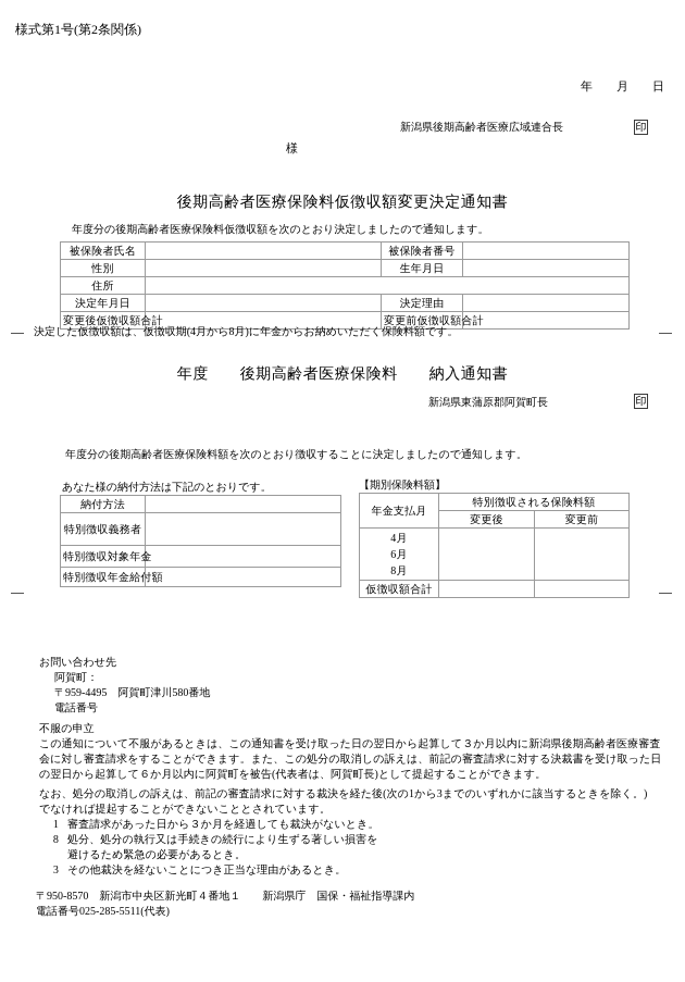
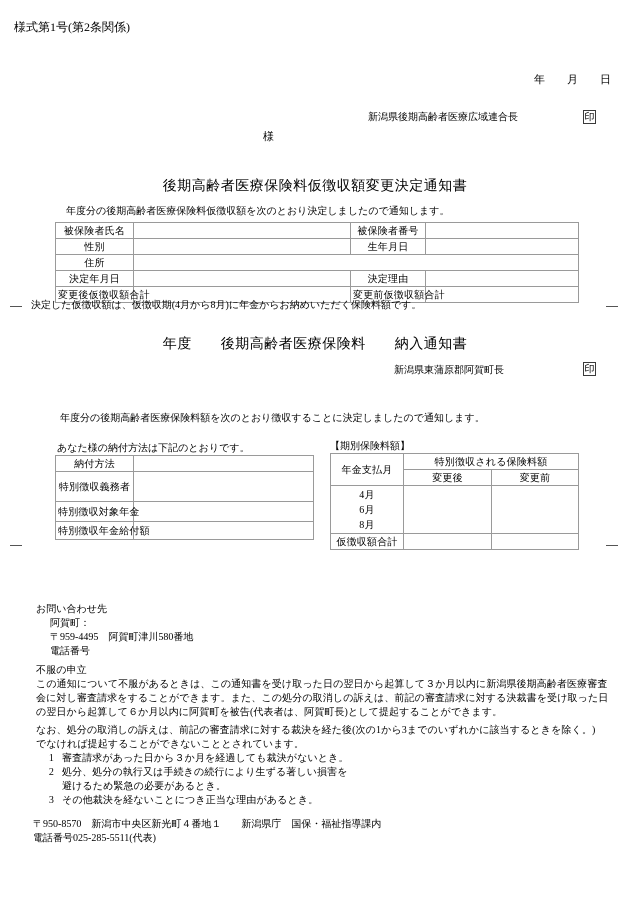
  様式第1号(第2条関係)
  年 月 日
  新潟県後期高齢者医療広域連合長
  印
  様
  後期高齢者医療保険料仮徴収額変更決定通知書
  年度分の後期高齢者医療保険料仮徴収額を次のとおり決定しましたので通知します。
  被保険者氏名		被保険者番号
  性別		生年月日
  住所
  決定年月日		決定理由
  変更後仮徴収額合計		変更前仮徴収額合計
  決定した仮徴収額は、仮徴収期(4月から8月)に年金からお納めいただく保険料額です。
  年度 後期高齢者医療保険料 納入通知書
  新潟県東蒲原郡阿賀町長
  印
  年度分の後期高齢者医療保険料額を次のとおり徴収することに決定しましたので通知します。
  あなた様の納付方法は下記のとおりです。
  【期別保険料額】
  納付方法
  特別徴収義務者
  特別徴収対象年金
  特別徴収年金給付額
  年金支払月	特別徴収される保険料額
  変更後	変更前
  4月 6月 8月
  仮徴収額合計
  お問い合わせ先
  阿賀町：
  〒959-4495 阿賀町津川580番地
  電話番号
  不服の申立
  この通知について不服があるときは、この通知書を受け取った日の翌日から起算して３か月以内に新潟県後期高齢者医療審査
  会に対し審査請求をすることができます。また、この処分の取消しの訴えは、前記の審査請求に対する決裁書を受け取った日
  の翌日から起算して６か月以内に阿賀町を被告(代表者は、阿賀町長)として提起することができます。
  なお、処分の取消しの訴えは、前記の審査請求に対する裁決を経た後(次の1から3までのいずれかに該当するときを除く。)
  でなければ提起することができないこととされています。
  1 審査請求があった日から３か月を経過しても裁決がないとき。
- 8 処分、処分の執行又は手続きの続行により生ずる著しい損害を
+ 2 処分、処分の執行又は手続きの続行により生ずる著しい損害を
  避けるため緊急の必要があるとき。
  3 その他裁決を経ないことにつき正当な理由があるとき。
  〒950-8570 新潟市中央区新光町４番地１ 新潟県庁 国保・福祉指導課内
  電話番号025-285-5511(代表)
